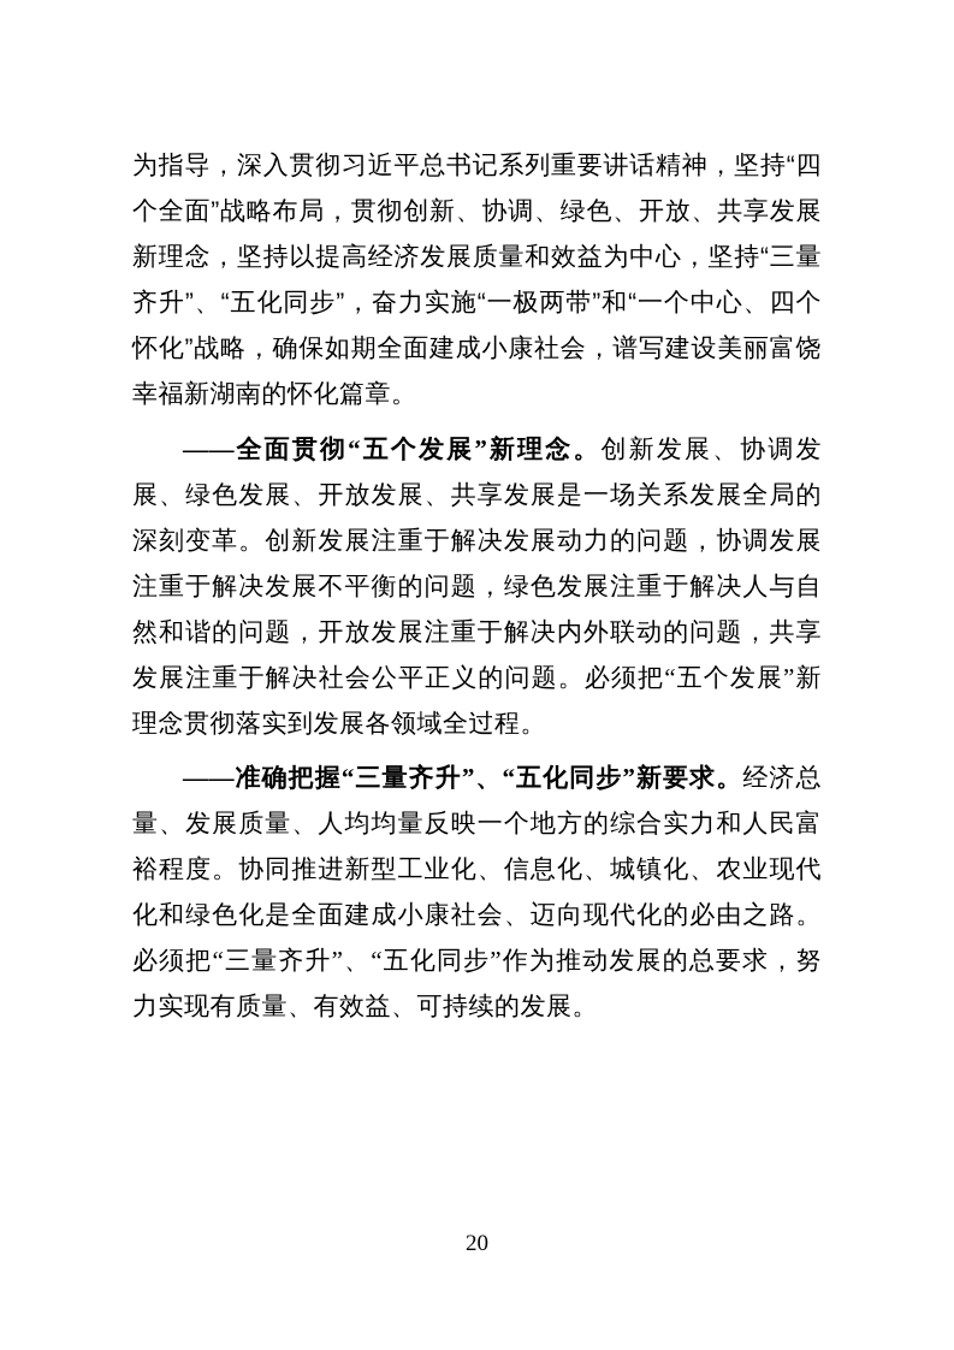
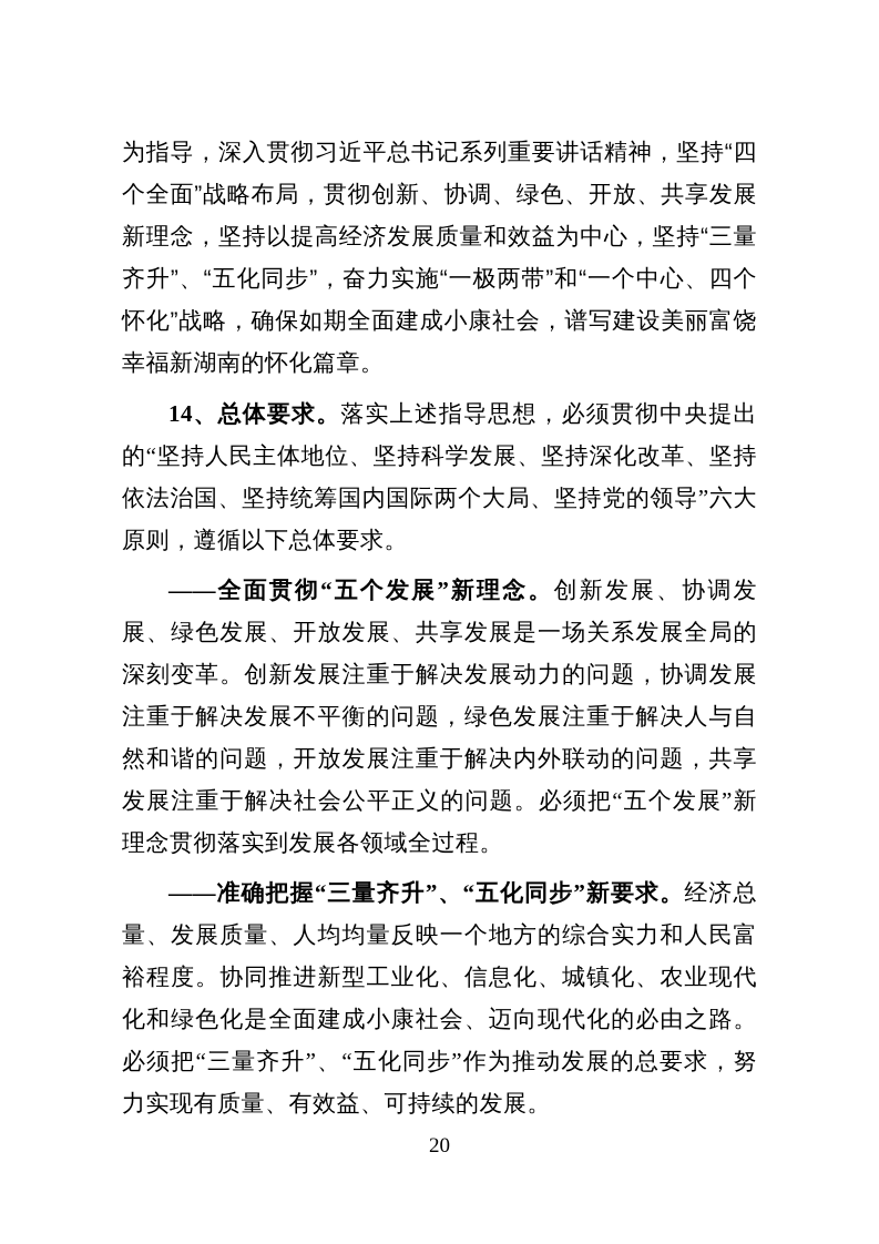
  为指导，深入贯彻习近平总书记系列重要讲话精神，坚持“四个全面”战略布局，贯彻创新、协调、绿色、开放、共享发展新理念，坚持以提高经济发展质量和效益为中心，坚持“三量齐升”、“五化同步”，奋力实施“一极两带”和“一个中心、四个怀化”战略，确保如期全面建成小康社会，谱写建设美丽富饶幸福新湖南的怀化篇章。
+ 14、总体要求。落实上述指导思想，必须贯彻中央提出的“坚持人民主体地位、坚持科学发展、坚持深化改革、坚持依法治国、坚持统筹国内国际两个大局、坚持党的领导”六大原则，遵循以下总体要求。
  ——全面贯彻“五个发展”新理念。创新发展、协调发展、绿色发展、开放发展、共享发展是一场关系发展全局的深刻变革。创新发展注重于解决发展动力的问题，协调发展注重于解决发展不平衡的问题，绿色发展注重于解决人与自然和谐的问题，开放发展注重于解决内外联动的问题，共享发展注重于解决社会公平正义的问题。必须把“五个发展”新理念贯彻落实到发展各领域全过程。
  ——准确把握“三量齐升”、“五化同步”新要求。经济总量、发展质量、人均均量反映一个地方的综合实力和人民富裕程度。协同推进新型工业化、信息化、城镇化、农业现代化和绿色化是全面建成小康社会、迈向现代化的必由之路。必须把“三量齐升”、“五化同步”作为推动发展的总要求，努力实现有质量、有效益、可持续的发展。
  20
